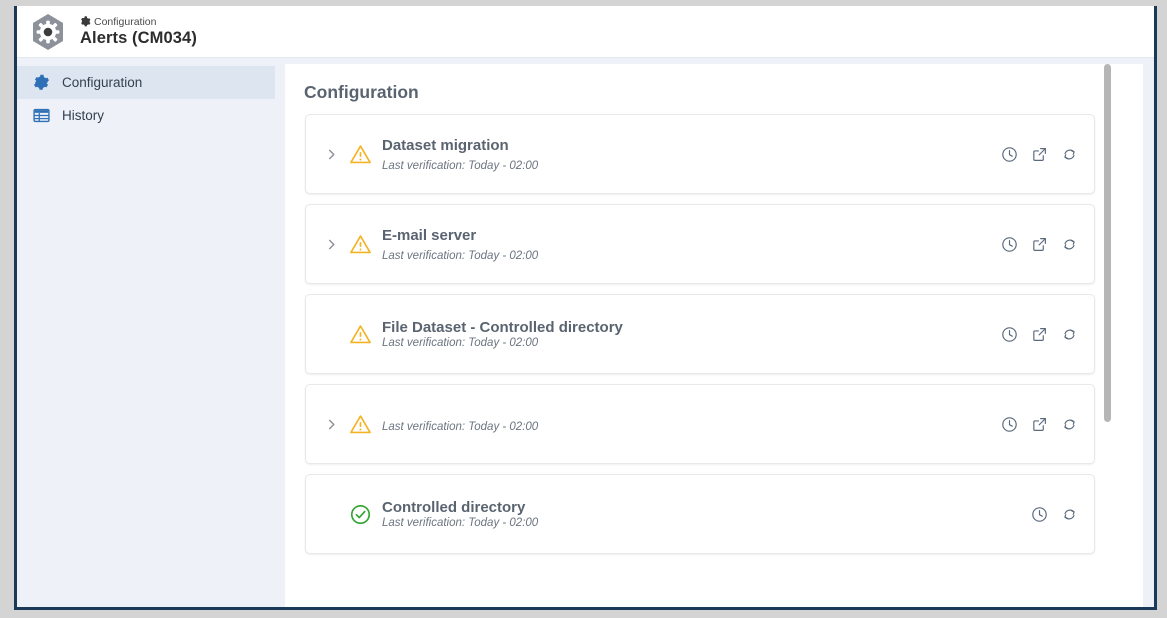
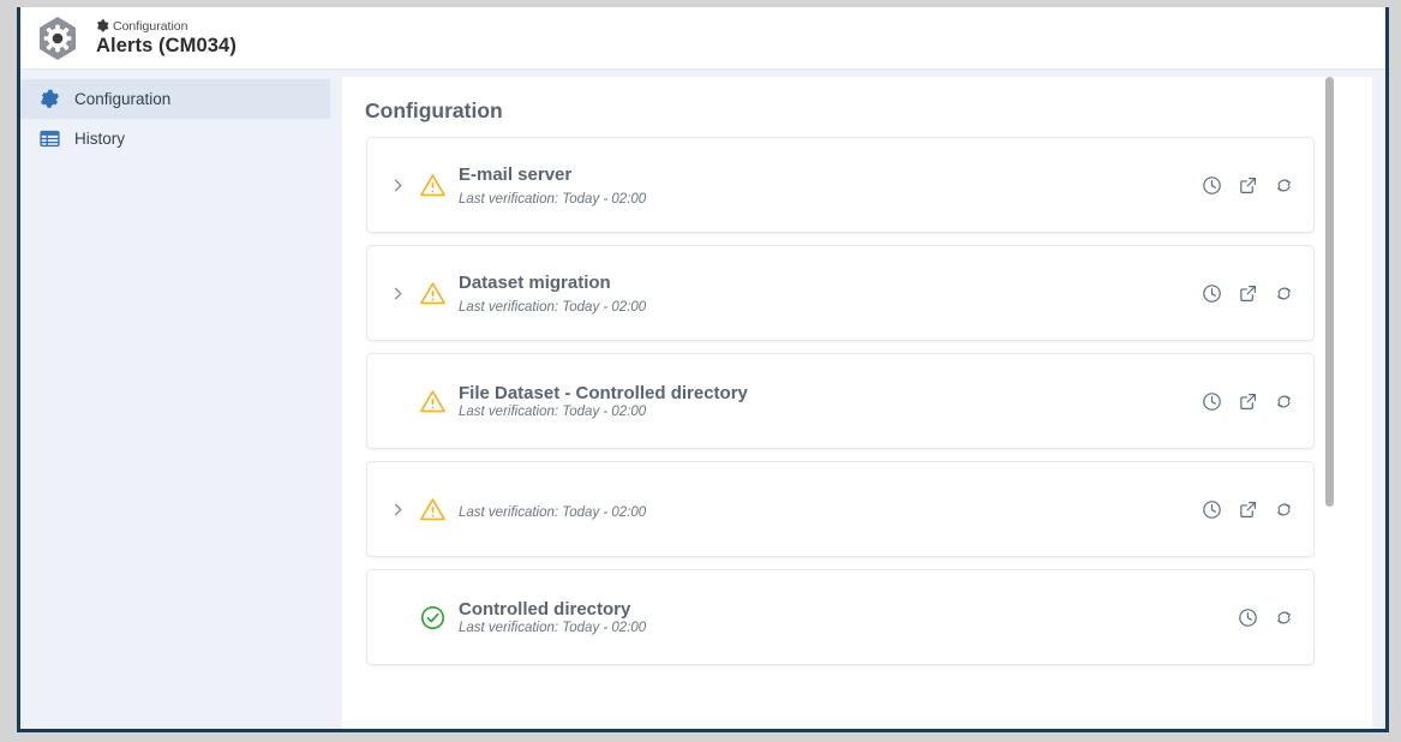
  Configuration
  Alerts (CM034)
  Configuration
  History
  Configuration
- Dataset migration
+ E-mail server
  Last verification: Today - 02:00
- E-mail server
+ Dataset migration
  Last verification: Today - 02:00
  File Dataset - Controlled directory
  Last verification: Today - 02:00
  Last verification: Today - 02:00
  Controlled directory
  Last verification: Today - 02:00
